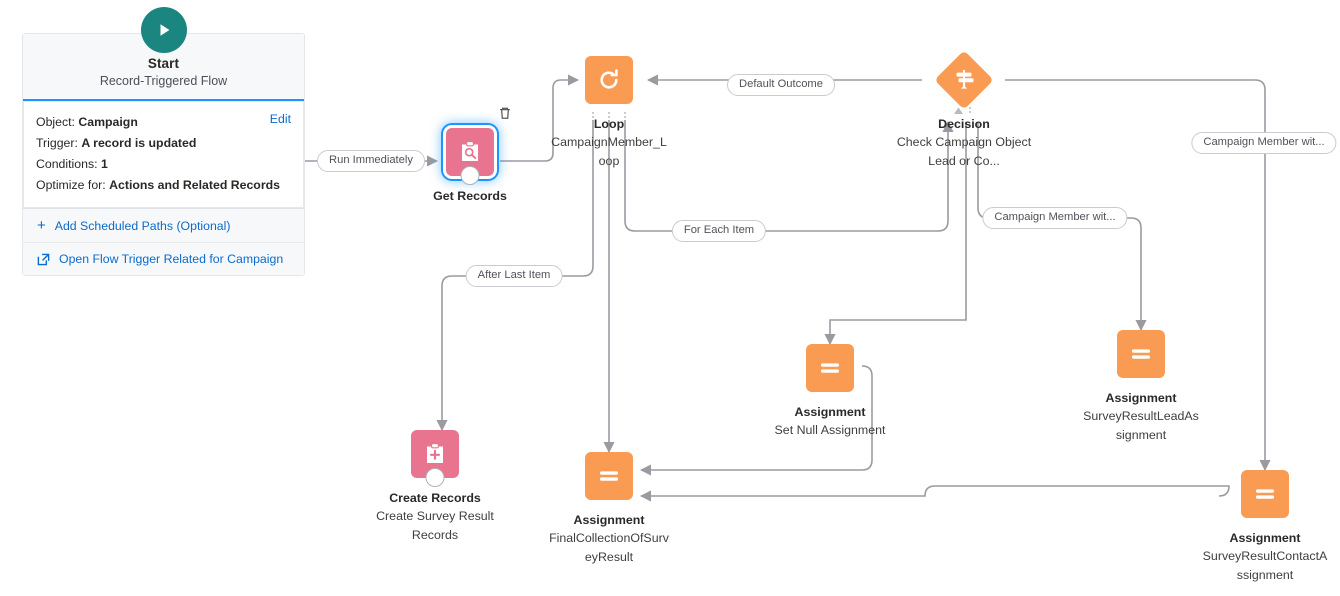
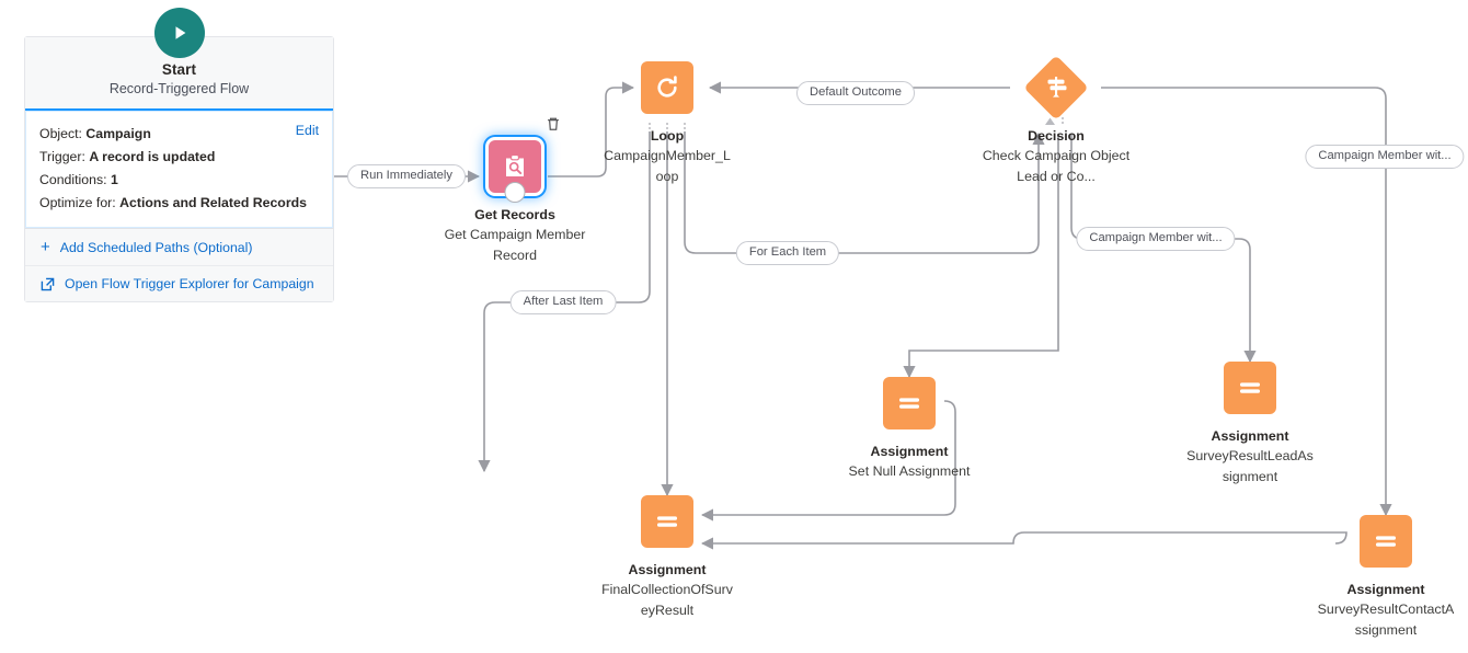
  Start
  Record-Triggered Flow
  Edit
  Object: Campaign
  Trigger: A record is updated
  Conditions: 1
  Optimize for: Actions and Related Records
  +
  Add Scheduled Paths (Optional)
- Open Flow Trigger Related for Campaign
+ Open Flow Trigger Explorer for Campaign
  Get Records
+ Get Campaign Member Record
  Loop
  CampaignMember_Loop
  Decision
  Check Campaign Object Lead or Co...
  Assignment
  Set Null Assignment
  Assignment
  SurveyResultLeadAssignment
  Assignment
  SurveyResultContactAssignment
  Assignment
  FinalCollectionOfSurveyResult
- Create Records
- Create Survey Result Records
  Run Immediately
  After Last Item
  For Each Item
  Default Outcome
  Campaign Member wit...
  Campaign Member wit...
